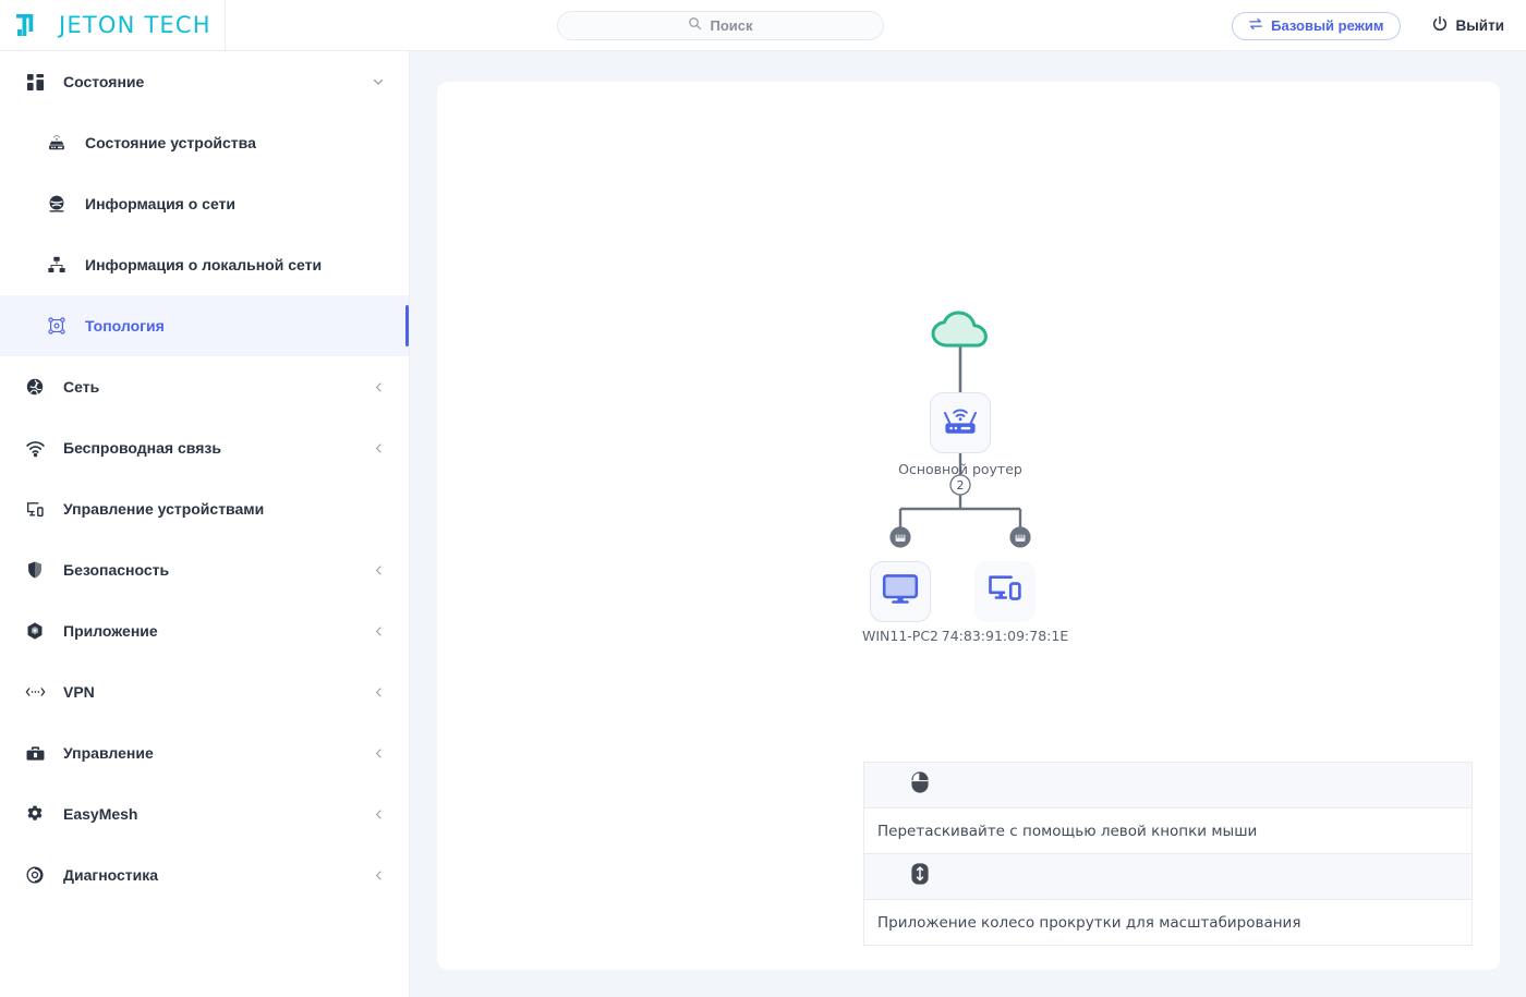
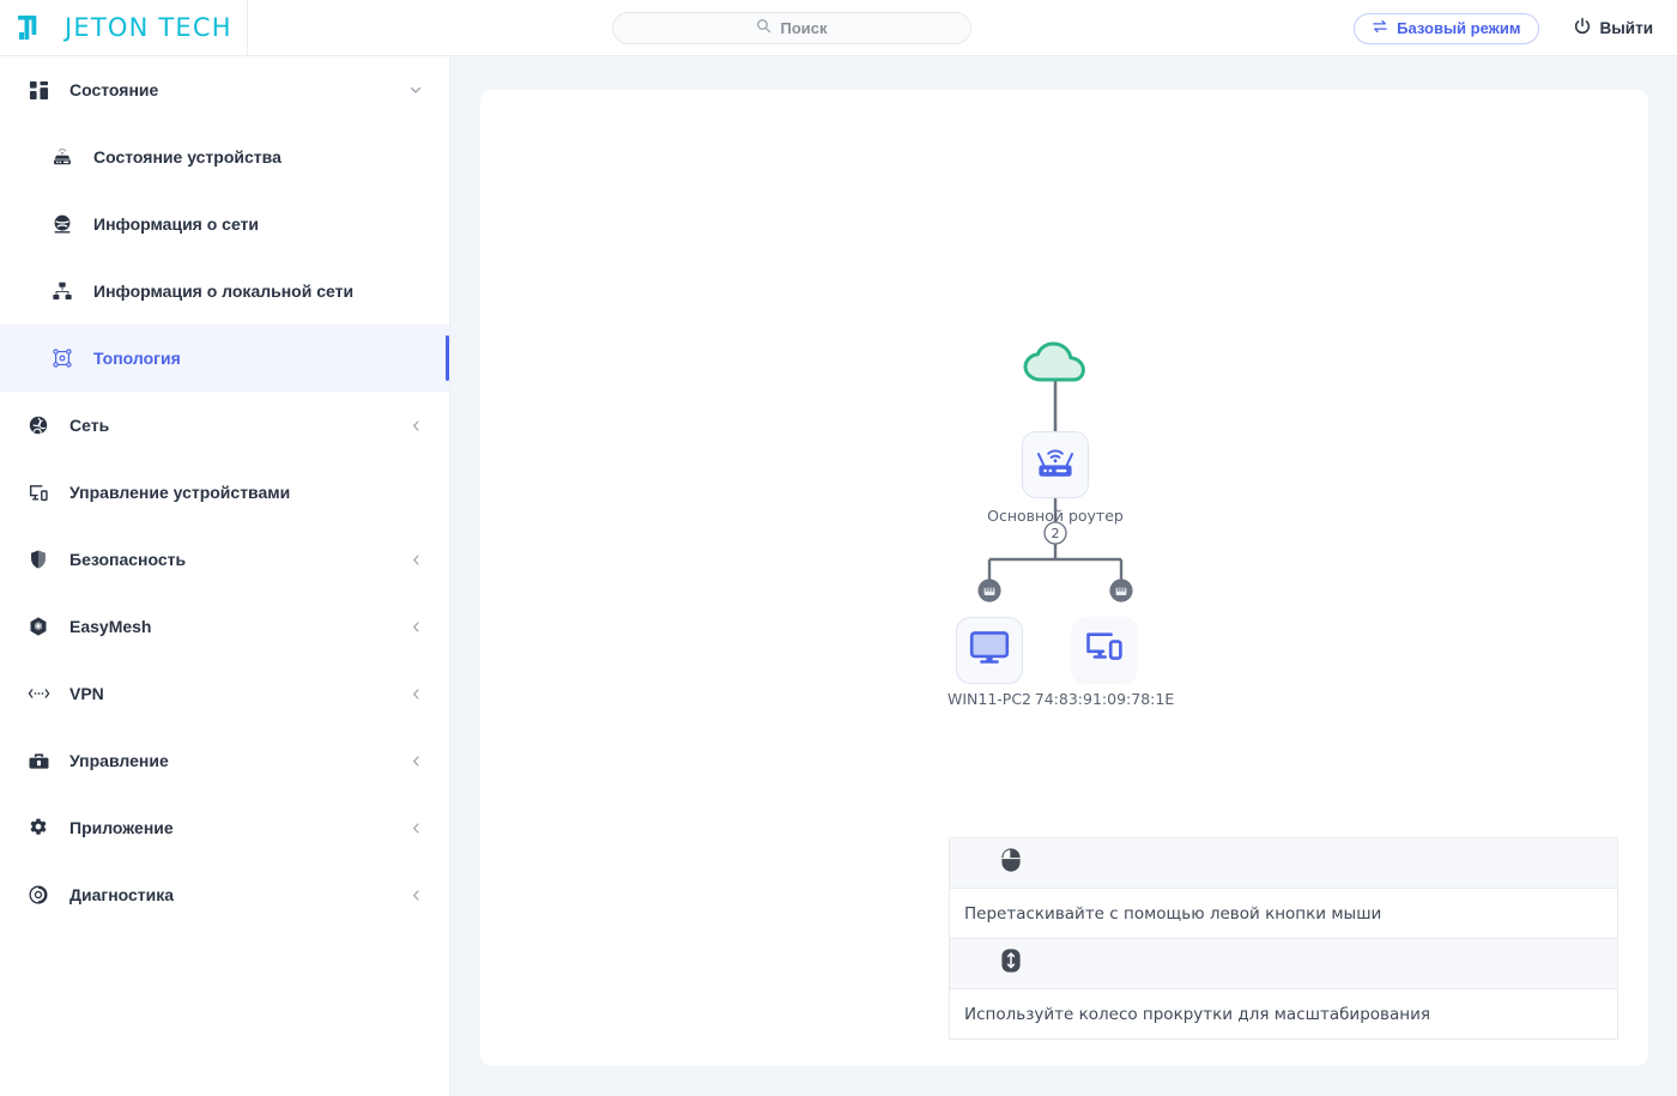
  JETON TECH
  Поиск
  Базовый режим
  Выйти
  Состояние
  Состояние устройства
  Информация о сети
  Информация о локальной сети
  Топология
  Сеть
- Беспроводная связь
  Управление устройствами
  Безопасность
- Приложение
+ EasyMesh
  VPN
  Управление
- EasyMesh
+ Приложение
  Диагностика
  2
  Основной роутер
  WIN11-PC2
  74:83:91:09:78:1E
  Перетаскивайте с помощью левой кнопки мыши
- Приложение колесо прокрутки для масштабирования
+ Используйте колесо прокрутки для масштабирования
